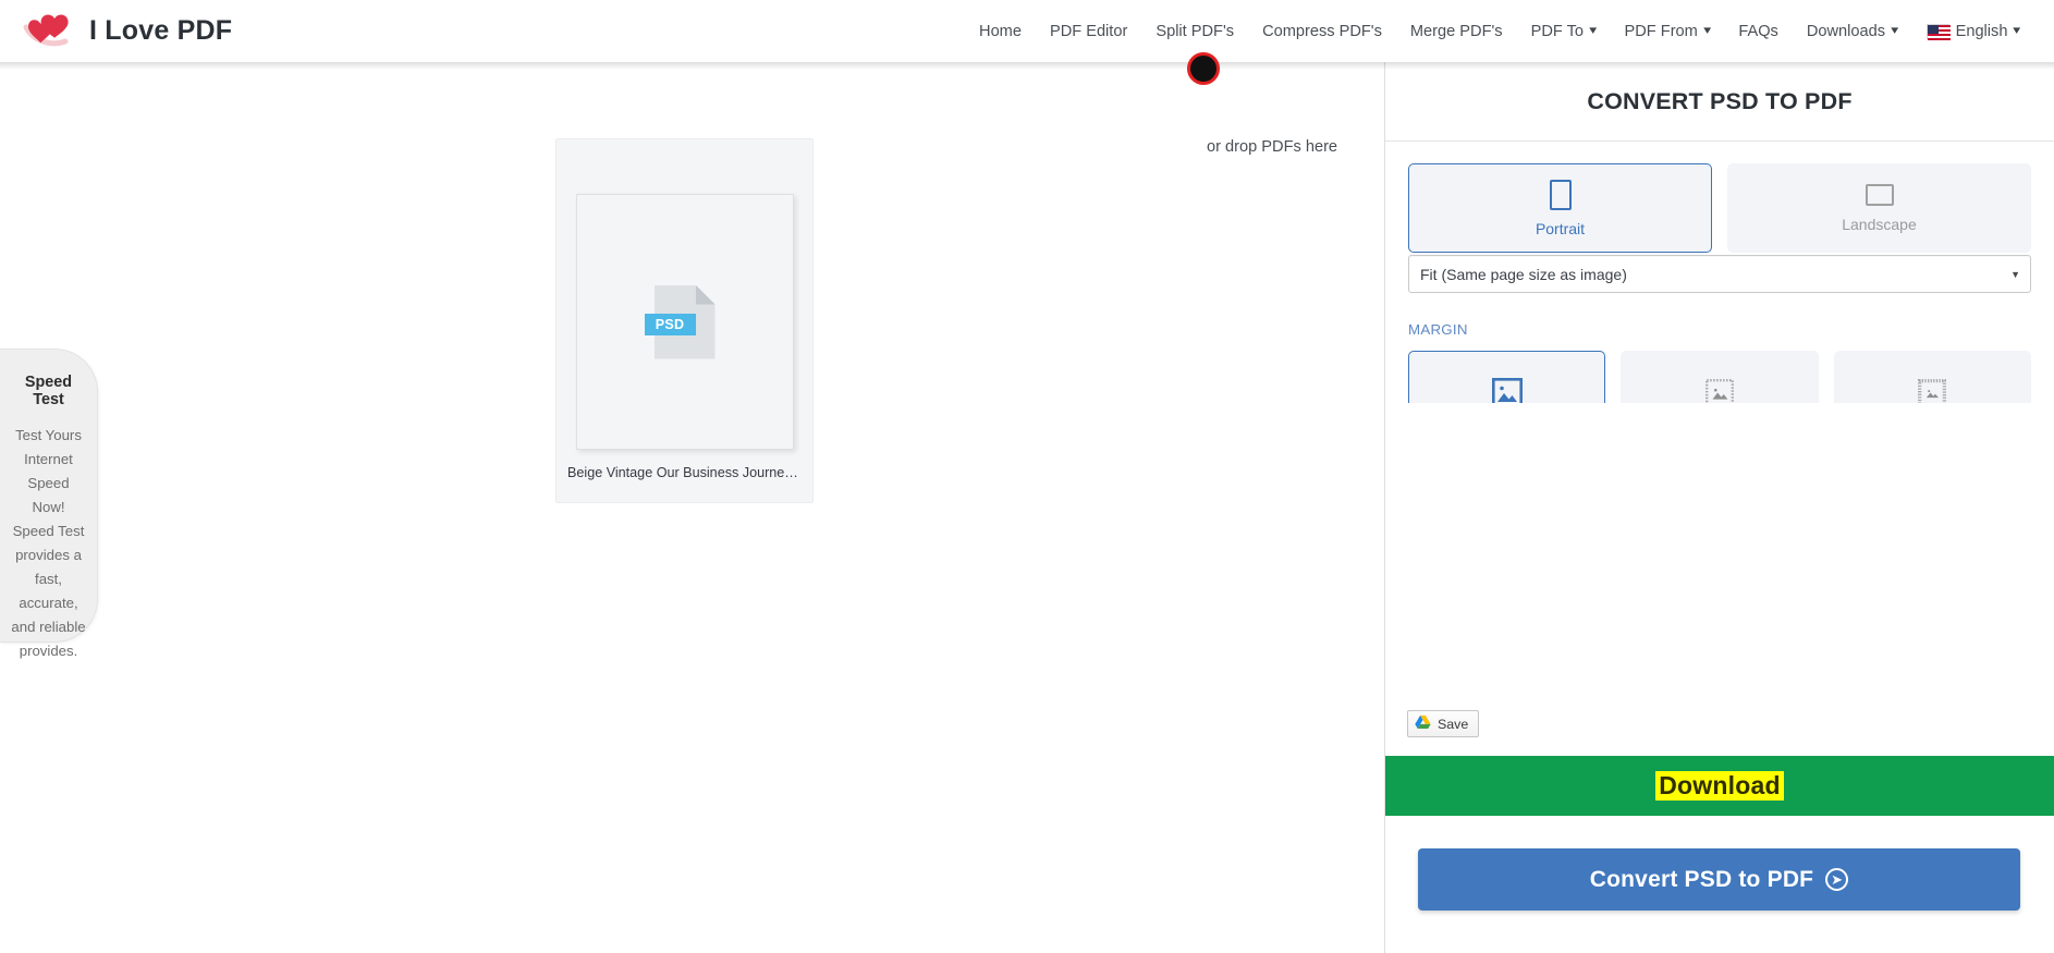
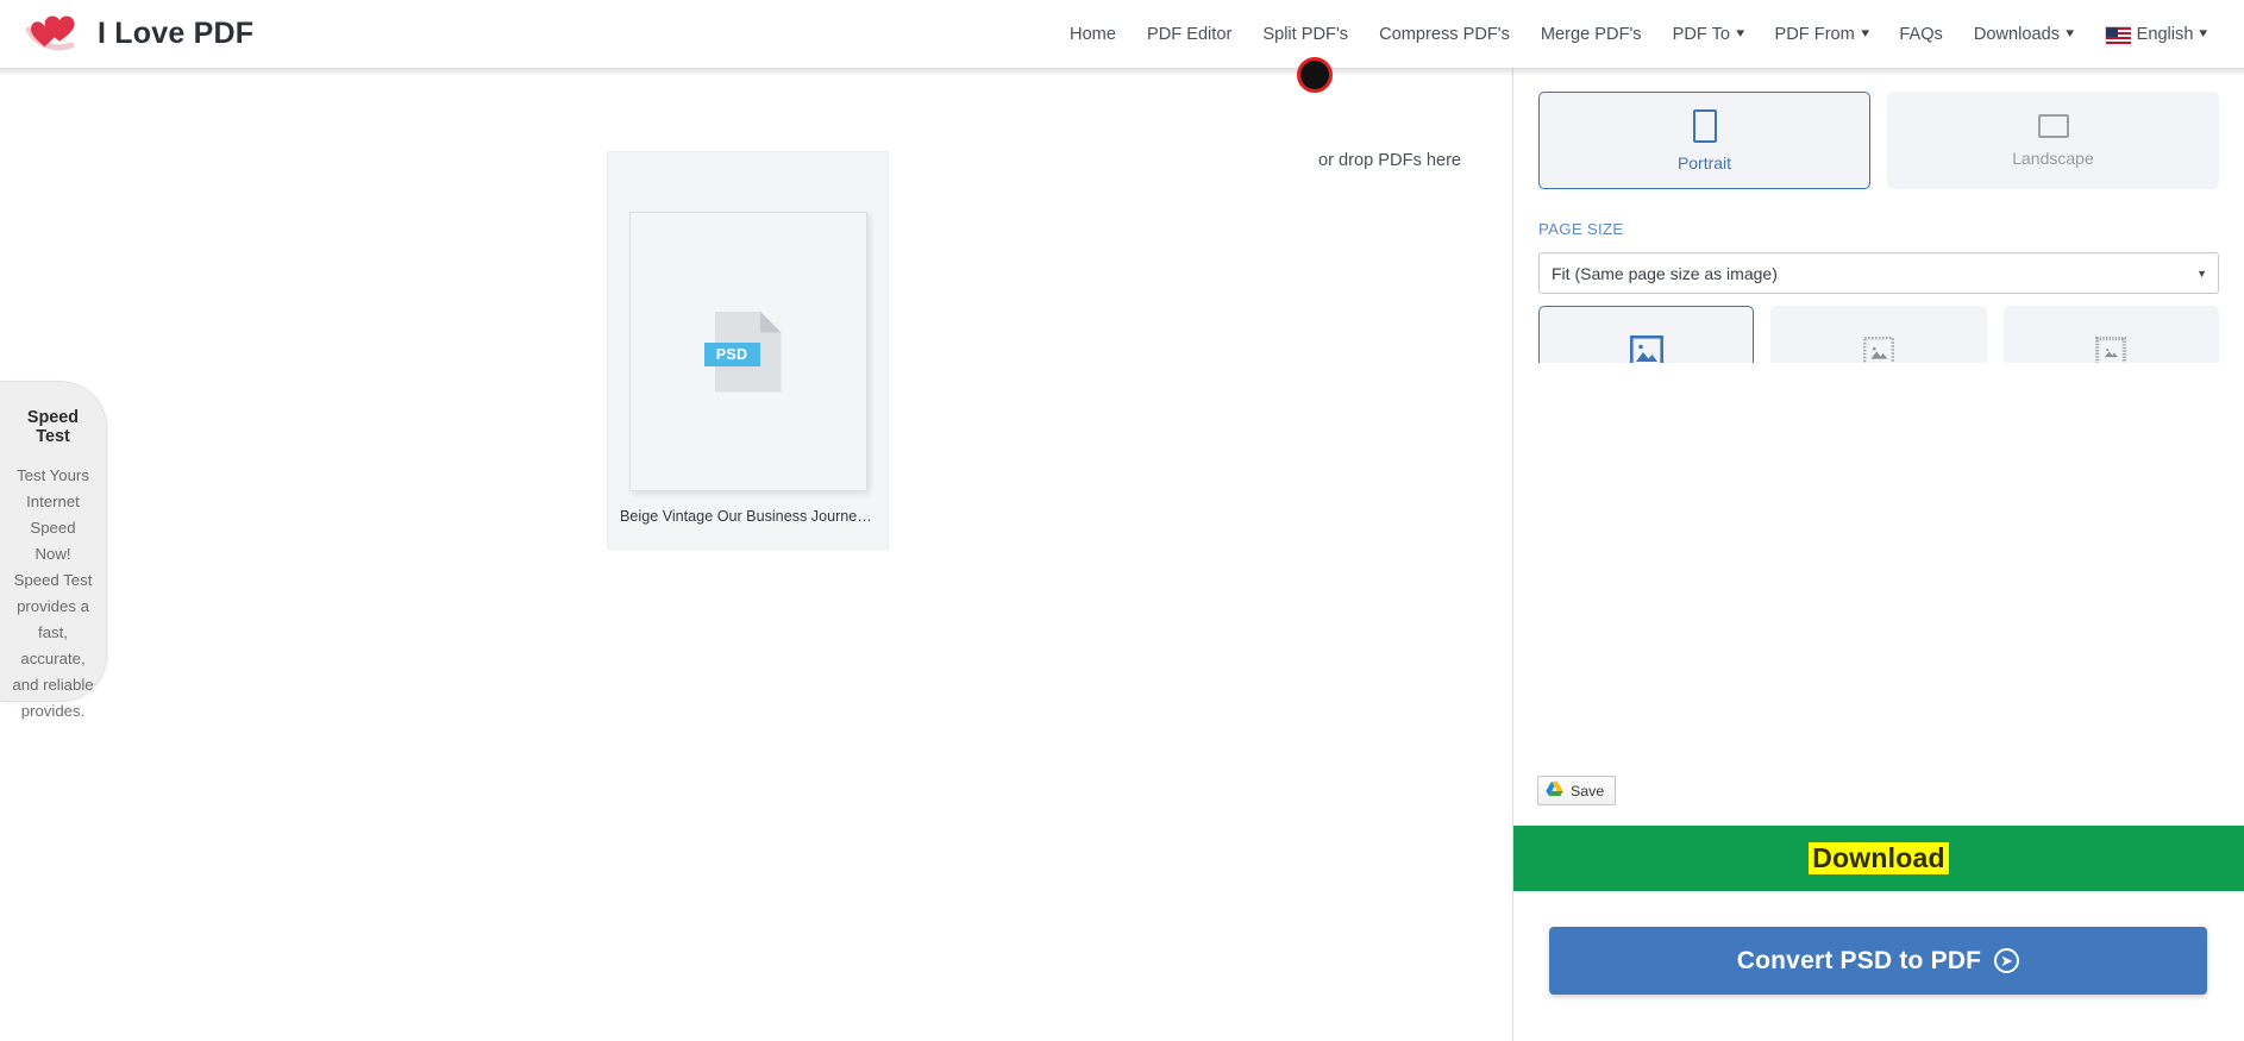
  I Love PDF
  Home
  PDF Editor
  Split PDF's
  Compress PDF's
  Merge PDF's
  PDF To
  ▾
  PDF From
  ▾
  FAQs
  Downloads
  ▾
  English
  ▾
  or drop PDFs here
  PSD
  Beige Vintage Our Business Journey I
  Speed Test
  Test Yours Internet Speed Now! Speed Test provides a fast, accurate, and reliable provides.
- CONVERT PSD TO PDF
  Portrait
  Landscape
+ PAGE SIZE
  Fit (Same page size as image)
  ▼
- MARGIN
  Save
  Download
  Convert PSD to PDF
  ➤
